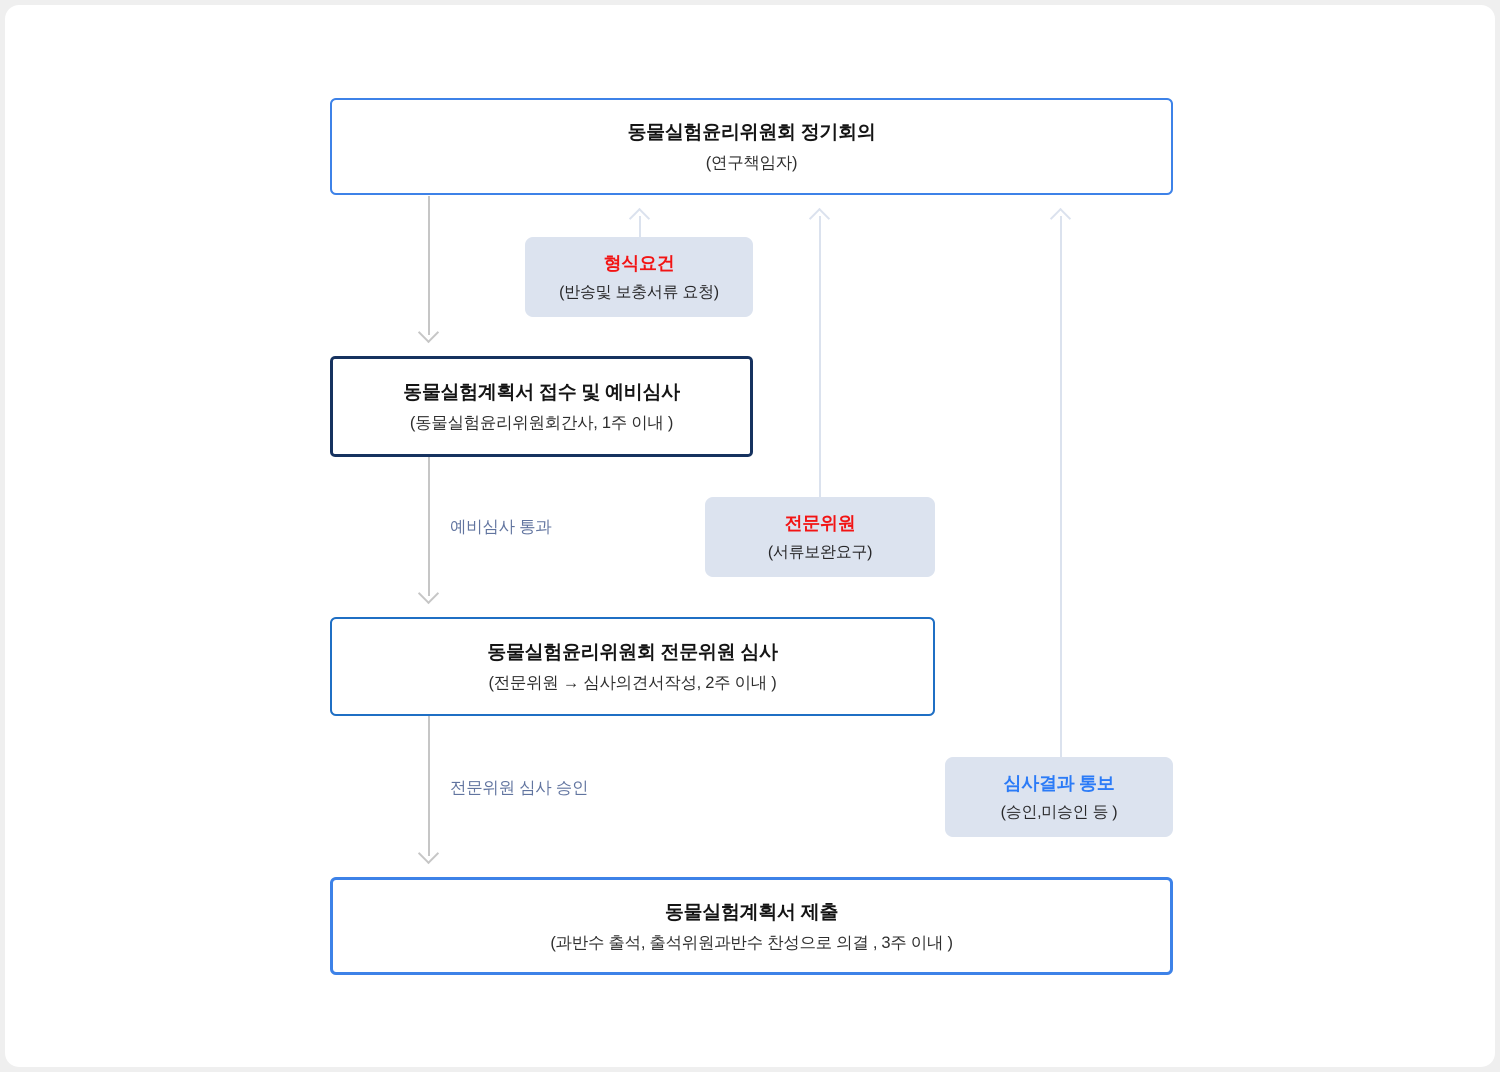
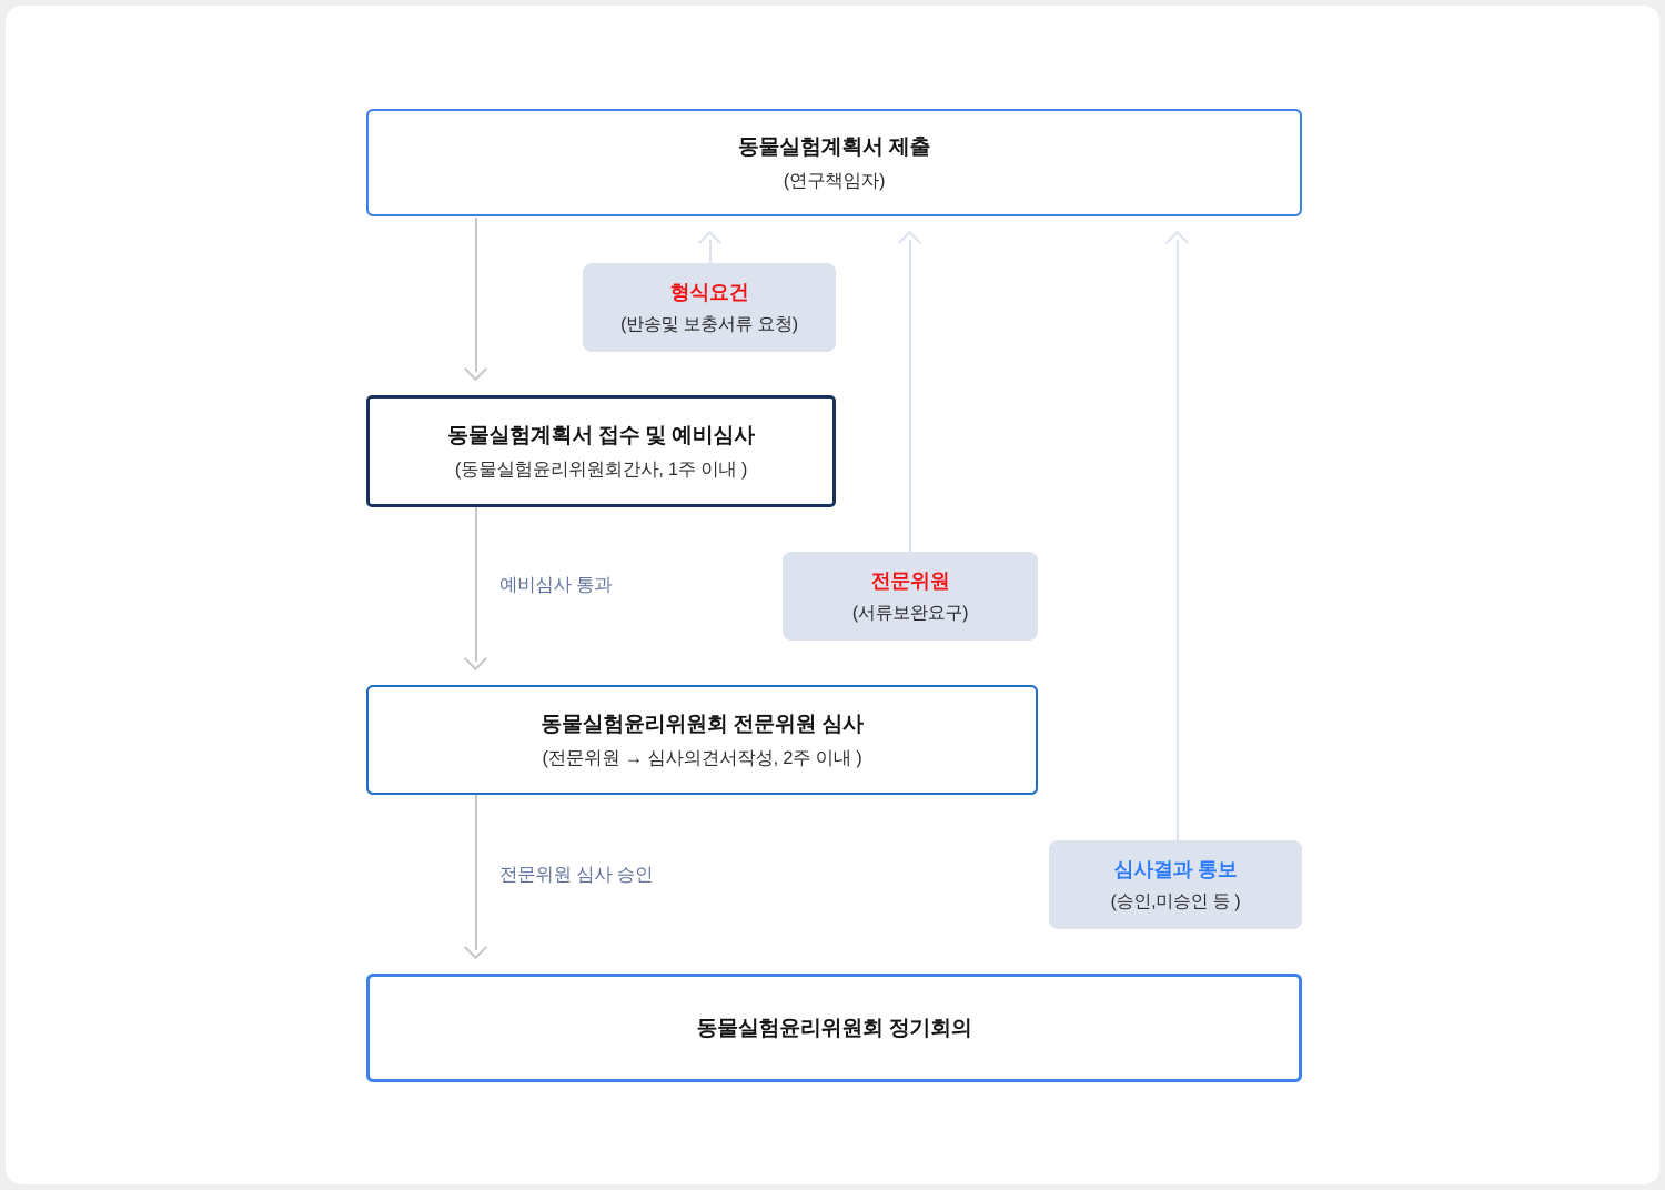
- 동물실험윤리위원회 정기회의
+ 동물실험계획서 제출
  (연구책임자)
  동물실험계획서 접수 및 예비심사
  (동물실험윤리위원회간사, 1주 이내 )
  동물실험윤리위원회 전문위원 심사
  (전문위원 → 심사의견서작성, 2주 이내 )
- 동물실험계획서 제출
+ 동물실험윤리위원회 정기회의
- (과반수 출석, 출석위원과반수 찬성으로 의결 , 3주 이내 )
  형식요건
  (반송및 보충서류 요청)
  전문위원
  (서류보완요구)
  심사결과 통보
  (승인,미승인 등 )
  예비심사 통과
  전문위원 심사 승인
